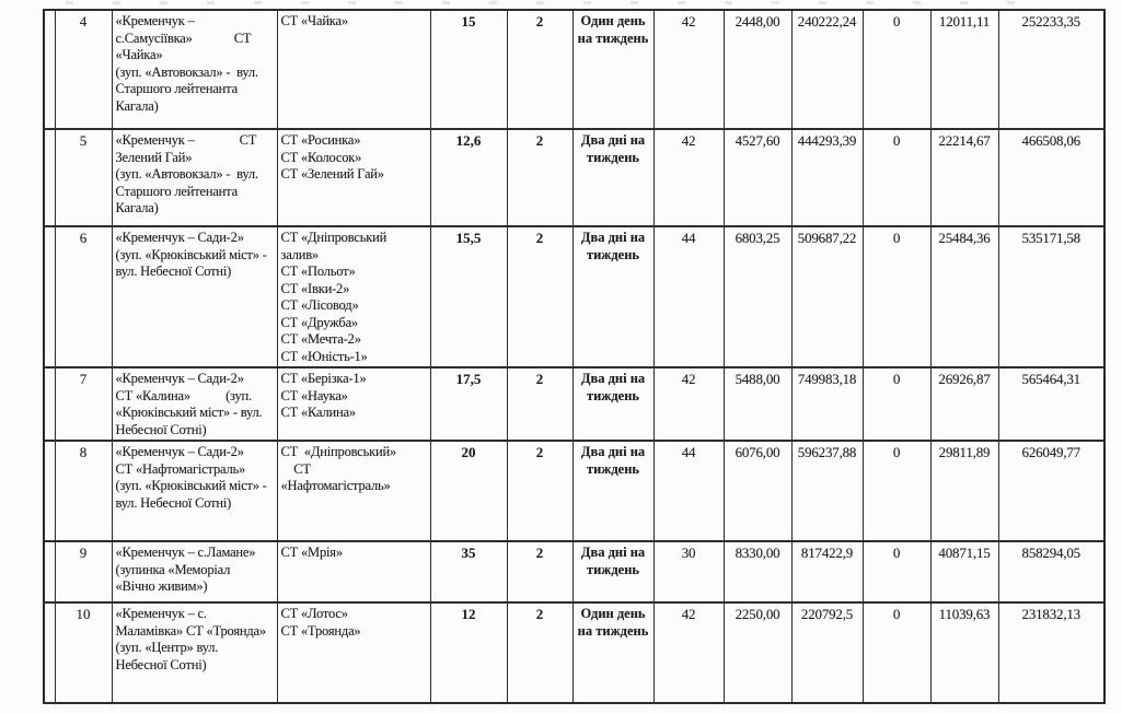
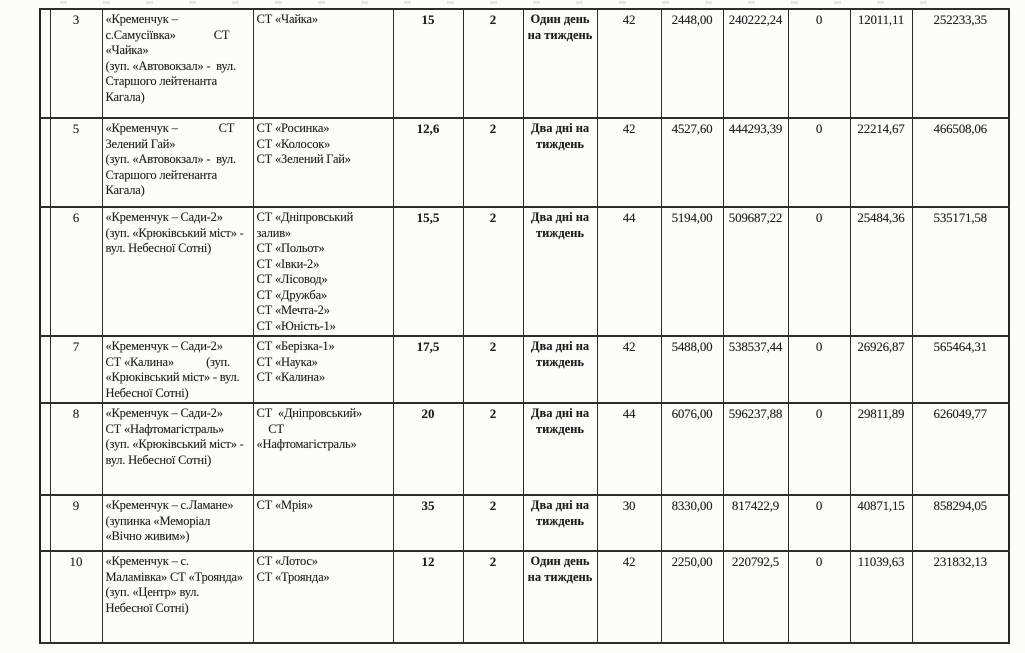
- 	4	«Кременчук – с.Самусіївка» СТ «Чайка» (зуп. «Автовокзал» - вул. Старшого лейтенанта Кагала)	СТ «Чайка»	15	2	Один день на тиждень	42	2448,00	240222,24	0	12011,11	252233,35
+ 	3	«Кременчук – с.Самусіївка» СТ «Чайка» (зуп. «Автовокзал» - вул. Старшого лейтенанта Кагала)	СТ «Чайка»	15	2	Один день на тиждень	42	2448,00	240222,24	0	12011,11	252233,35
  	5	«Кременчук – СТ Зелений Гай» (зуп. «Автовокзал» - вул. Старшого лейтенанта Кагала)	СТ «Росинка» СТ «Колосок» СТ «Зелений Гай»	12,6	2	Два дні на тиждень	42	4527,60	444293,39	0	22214,67	466508,06
- 	6	«Кременчук – Сади-2» (зуп. «Крюківський міст» - вул. Небесної Сотні)	СТ «Дніпровський залив» СТ «Польот» СТ «Івки-2» СТ «Лісовод» СТ «Дружба» СТ «Мечта-2» СТ «Юність-1»	15,5	2	Два дні на тиждень	44	6803,25	509687,22	0	25484,36	535171,58
+ 	6	«Кременчук – Сади-2» (зуп. «Крюківський міст» - вул. Небесної Сотні)	СТ «Дніпровський залив» СТ «Польот» СТ «Івки-2» СТ «Лісовод» СТ «Дружба» СТ «Мечта-2» СТ «Юність-1»	15,5	2	Два дні на тиждень	44	5194,00	509687,22	0	25484,36	535171,58
- 	7	«Кременчук – Сади-2» СТ «Калина» (зуп. «Крюківський міст» - вул. Небесної Сотні)	СТ «Берізка-1» СТ «Наука» СТ «Калина»	17,5	2	Два дні на тиждень	42	5488,00	749983,18	0	26926,87	565464,31
+ 	7	«Кременчук – Сади-2» СТ «Калина» (зуп. «Крюківський міст» - вул. Небесної Сотні)	СТ «Берізка-1» СТ «Наука» СТ «Калина»	17,5	2	Два дні на тиждень	42	5488,00	538537,44	0	26926,87	565464,31
  	8	«Кременчук – Сади-2» СТ «Нафтомагістраль» (зуп. «Крюківський міст» - вул. Небесної Сотні)	СТ «Дніпровський» СТ «Нафтомагістраль»	20	2	Два дні на тиждень	44	6076,00	596237,88	0	29811,89	626049,77
  	9	«Кременчук – с.Ламане» (зупинка «Меморіал «Вічно живим»)	СТ «Мрія»	35	2	Два дні на тиждень	30	8330,00	817422,9	0	40871,15	858294,05
  	10	«Кременчук – с. Маламівка» СТ «Троянда» (зуп. «Центр» вул. Небесної Сотні)	СТ «Лотос» СТ «Троянда»	12	2	Один день на тиждень	42	2250,00	220792,5	0	11039,63	231832,13
